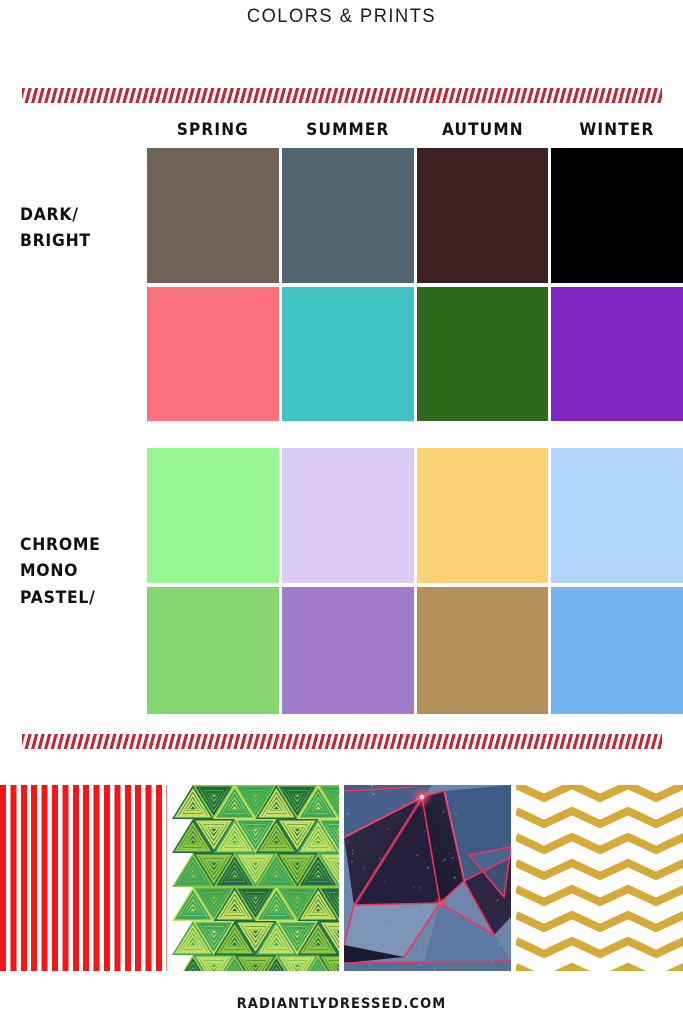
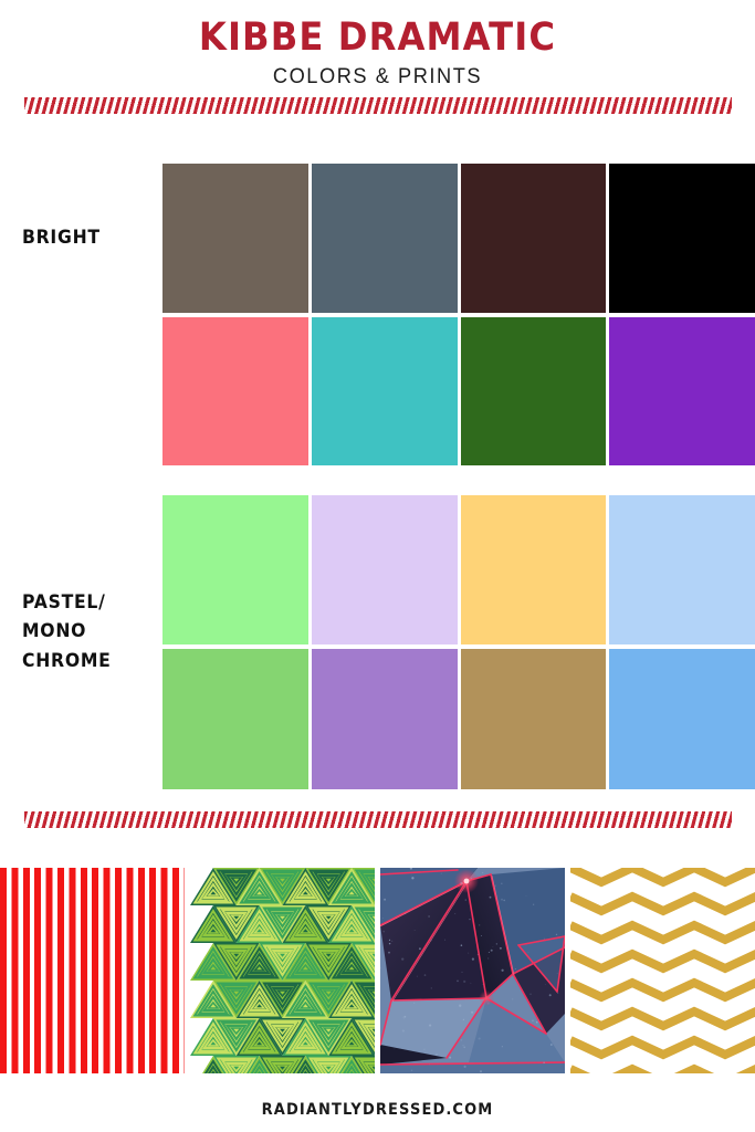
+ KIBBE DRAMATIC
  COLORS & PRINTS
- SPRING
- SUMMER
- AUTUMN
- WINTER
- DARK/
  BRIGHT
- CHROME
+ PASTEL/
  MONO
- PASTEL/
+ CHROME
  RADIANTLYDRESSED.COM
